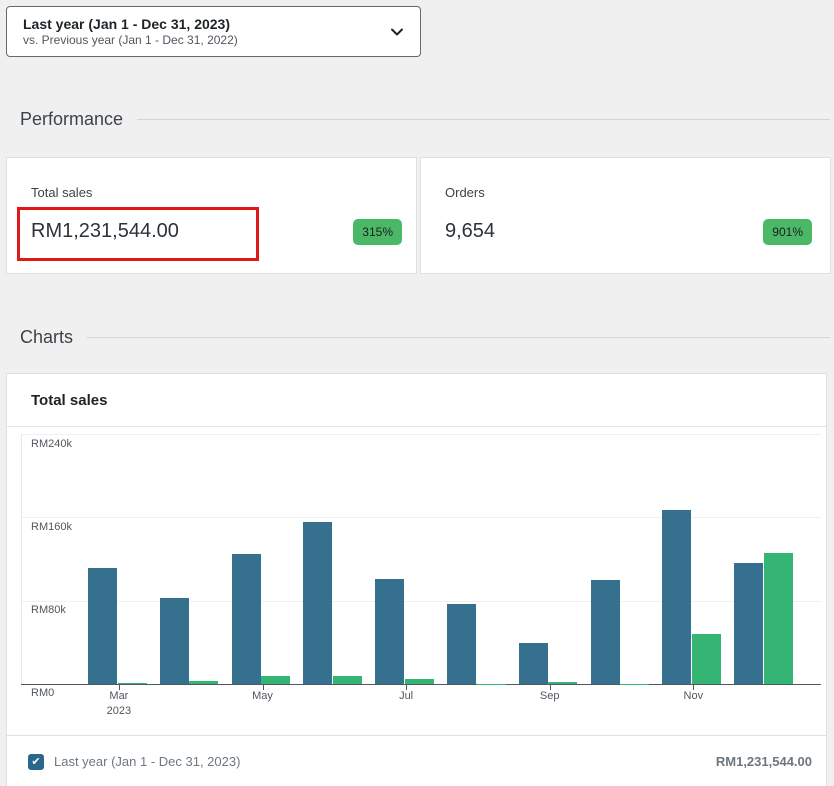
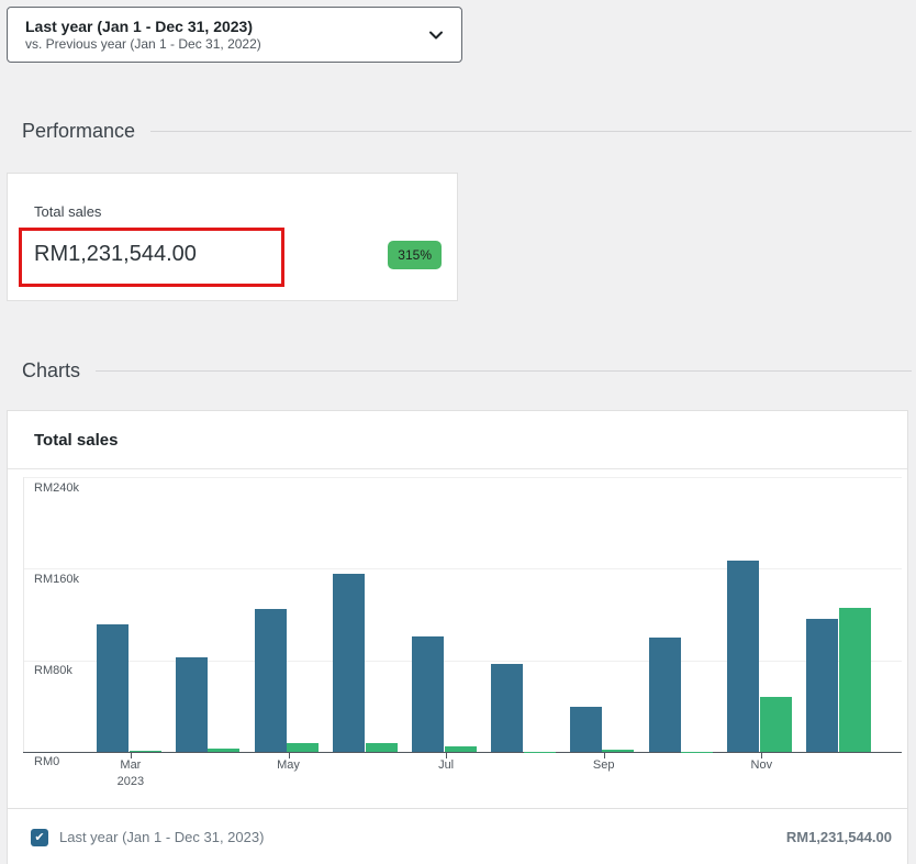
  Last year (Jan 1 - Dec 31, 2023)
  vs. Previous year (Jan 1 - Dec 31, 2022)
  Performance
  Total sales
  RM1,231,544.00
  315%
- Orders
- 9,654
- 901%
  Charts
  Total sales
  RM240k
  RM160k
  RM80k
  RM0
  Mar
  2023
  May
  Jul
  Sep
  Nov
  ✔
  Last year (Jan 1 - Dec 31, 2023)
  RM1,231,544.00
